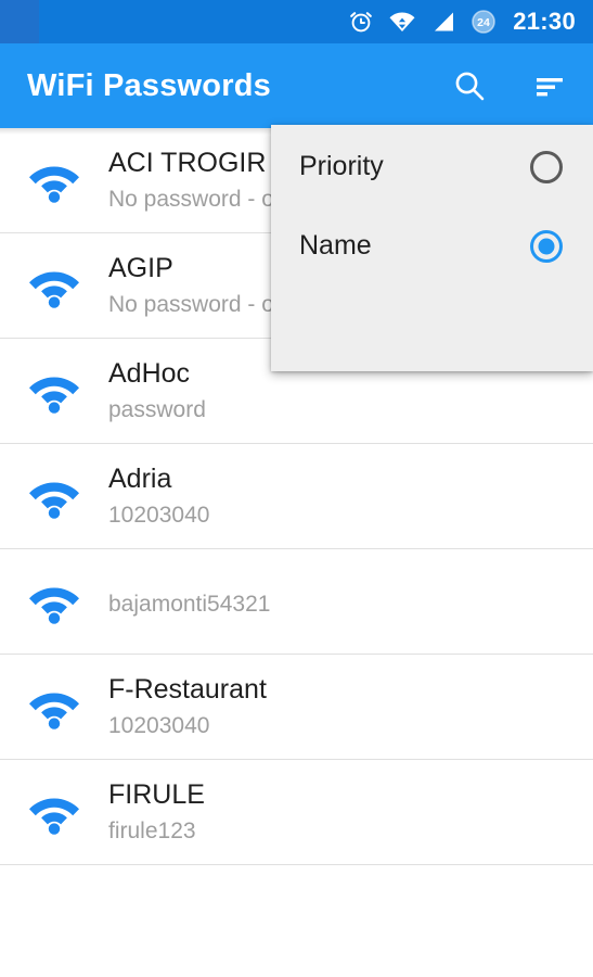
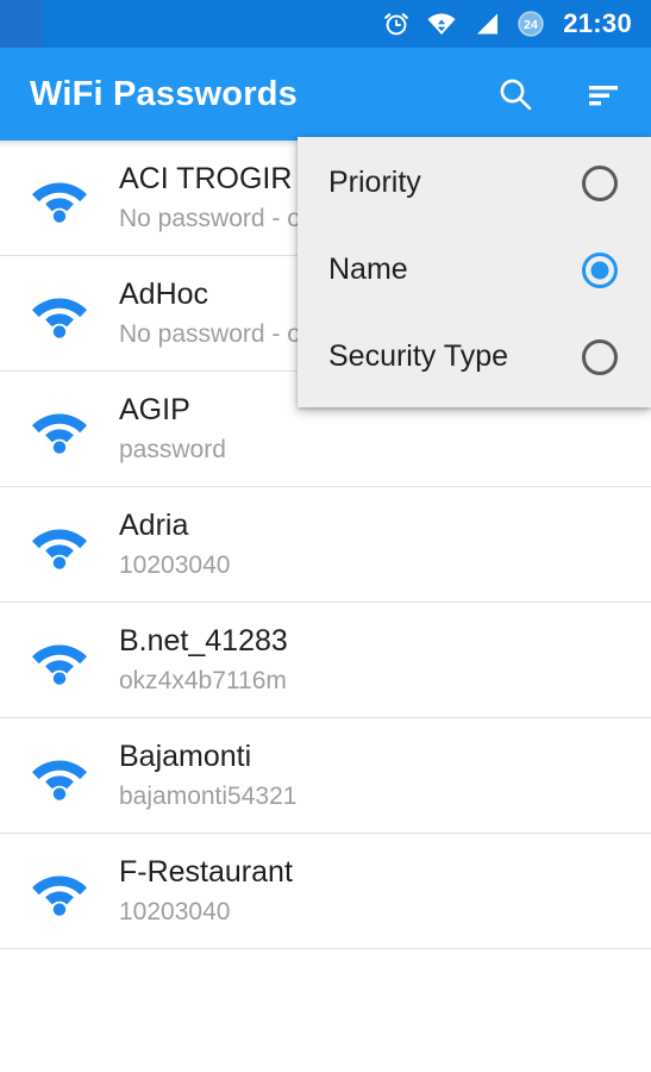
  24
  21:30
  WiFi Passwords
  ACI TROGIR
  No password - o
- AGIP
+ AdHoc
  No password - o
- AdHoc
+ AGIP
  password
  Adria
  10203040
+ B.net_41283
+ okz4x4b7116m
+ Bajamonti
  bajamonti54321
  F-Restaurant
  10203040
- FIRULE
- firule123
  Priority
  Name
+ Security Type
